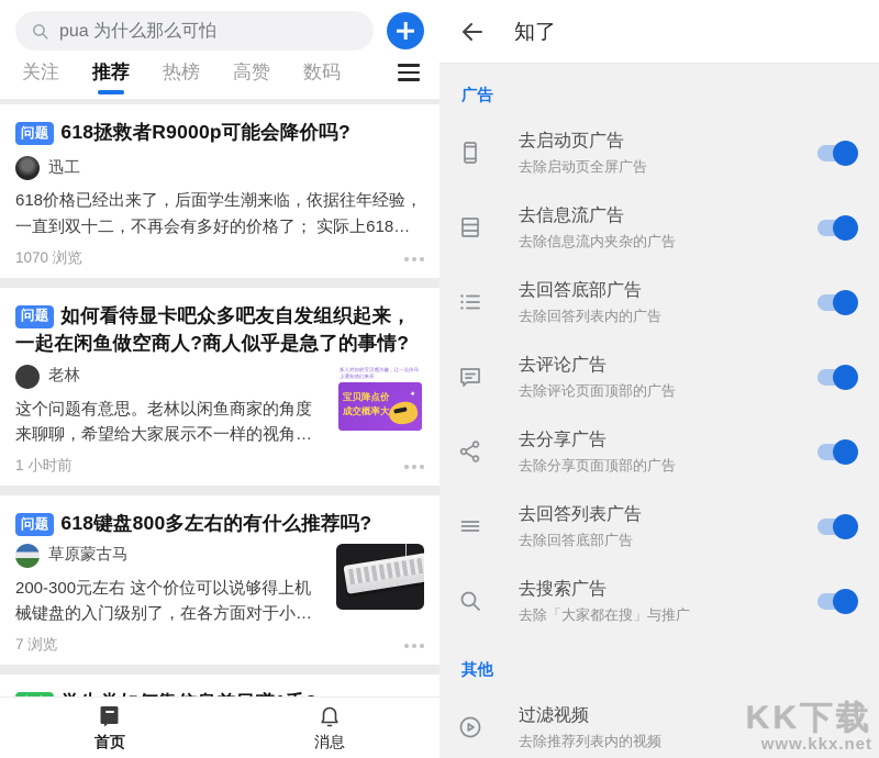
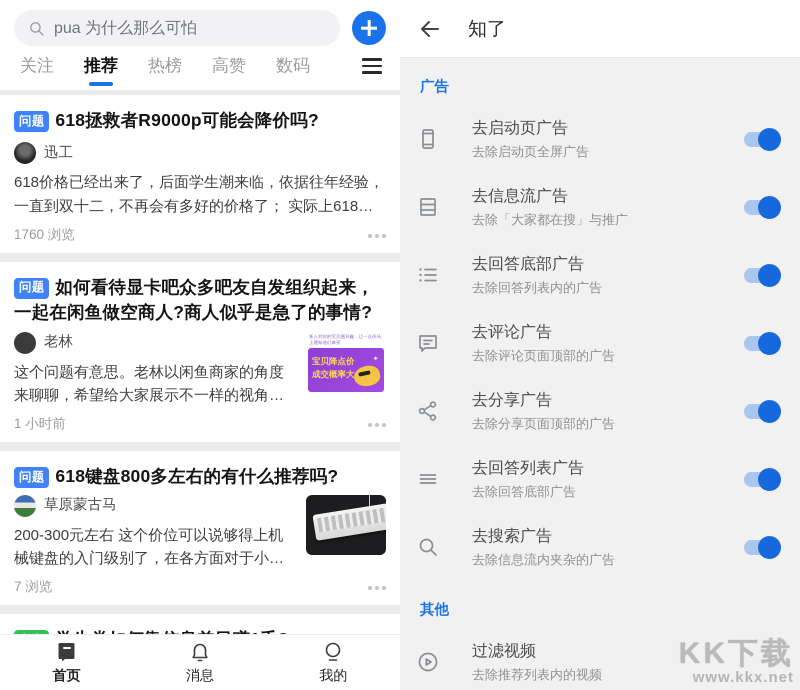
  pua 为什么那么可怕
  关注
  推荐
  热榜
  高赞
  数码
  问题 618拯救者R9000p可能会降价吗?
  迅工
  618价格已经出来了，后面学生潮来临，依据往年经验，一直到双十二，不再会有多好的价格了； 实际上618很
- 1070 浏览
+ 1760 浏览
  问题 如何看待显卡吧众多吧友自发组织起来，一起在闲鱼做空商人?商人似乎是急了的事情?
  老林
  这个问题有意思。老林以闲鱼商家的角度来聊聊，希望给大家展示不一样的视角
  宝贝降点价
  成交概率大
  1 小时前
  问题 618键盘800多左右的有什么推荐吗?
  草原蒙古马
  200-300元左右 这个价位可以说够得上机械键盘的入门级别了，在各方面对于小白
  7 浏览
  首页
  消息
+ 我的
  知了
  广告
  去启动页广告
  去除启动页全屏广告
  去信息流广告
- 去除信息流内夹杂的广告
+ 去除「大家都在搜」与推广
  去回答底部广告
  去除回答列表内的广告
  去评论广告
  去除评论页面顶部的广告
  去分享广告
  去除分享页面顶部的广告
  去回答列表广告
  去除回答底部广告
  去搜索广告
- 去除「大家都在搜」与推广
+ 去除信息流内夹杂的广告
  其他
  过滤视频
  去除推荐列表内的视频
  KK下载
  www.kkx.net
